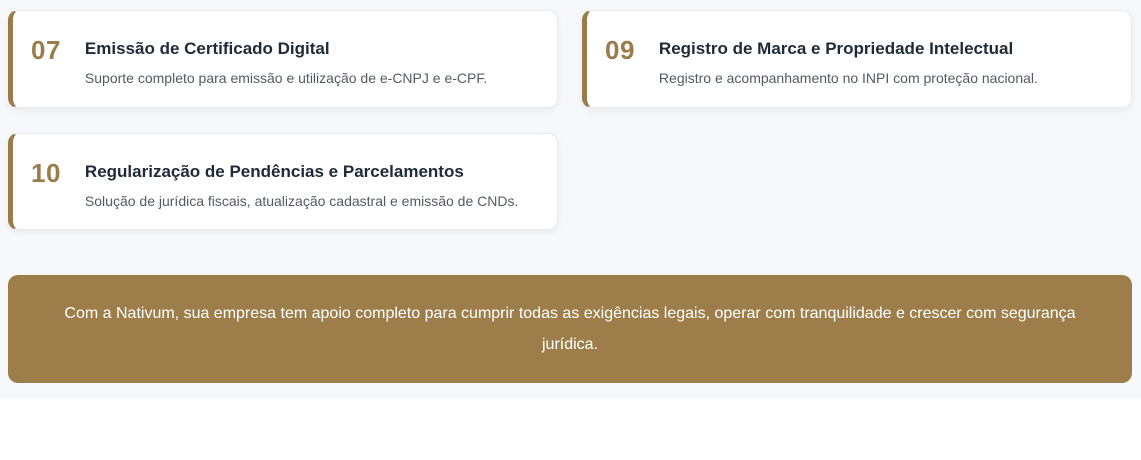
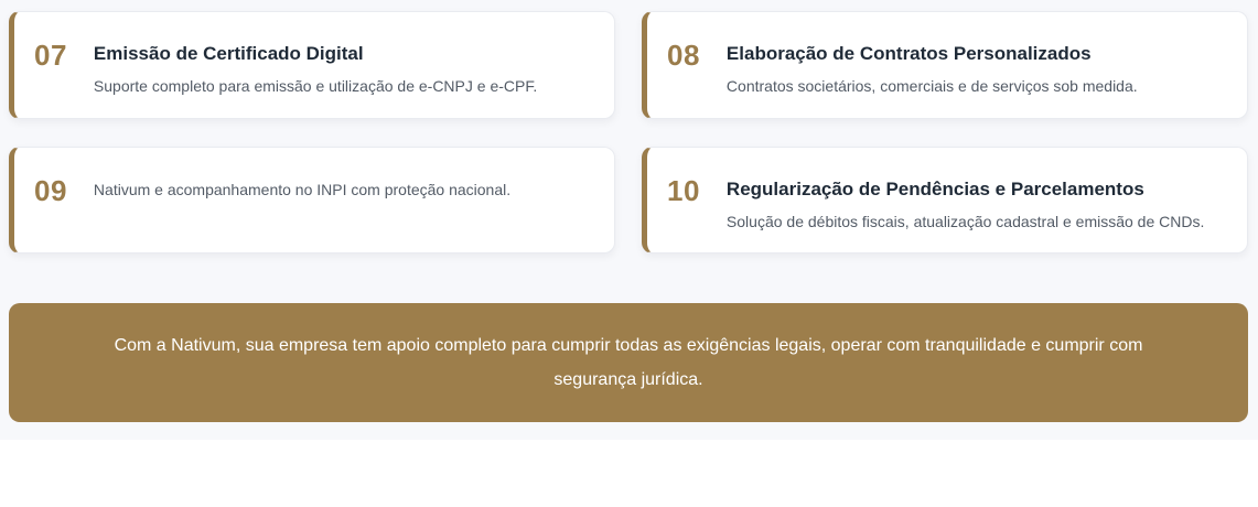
  07
  Emissão de Certificado Digital
  Suporte completo para emissão e utilização de e-CNPJ e e-CPF.
+ 08
+ Elaboração de Contratos Personalizados
+ Contratos societários, comerciais e de serviços sob medida.
  09
- Registro de Marca e Propriedade Intelectual
- Registro e acompanhamento no INPI com proteção nacional.
+ Nativum e acompanhamento no INPI com proteção nacional.
  10
  Regularização de Pendências e Parcelamentos
- Solução de jurídica fiscais, atualização cadastral e emissão de CNDs.
+ Solução de débitos fiscais, atualização cadastral e emissão de CNDs.
- Com a Nativum, sua empresa tem apoio completo para cumprir todas as exigências legais, operar com tranquilidade e crescer com segurança jurídica.
+ Com a Nativum, sua empresa tem apoio completo para cumprir todas as exigências legais, operar com tranquilidade e cumprir com segurança jurídica.
